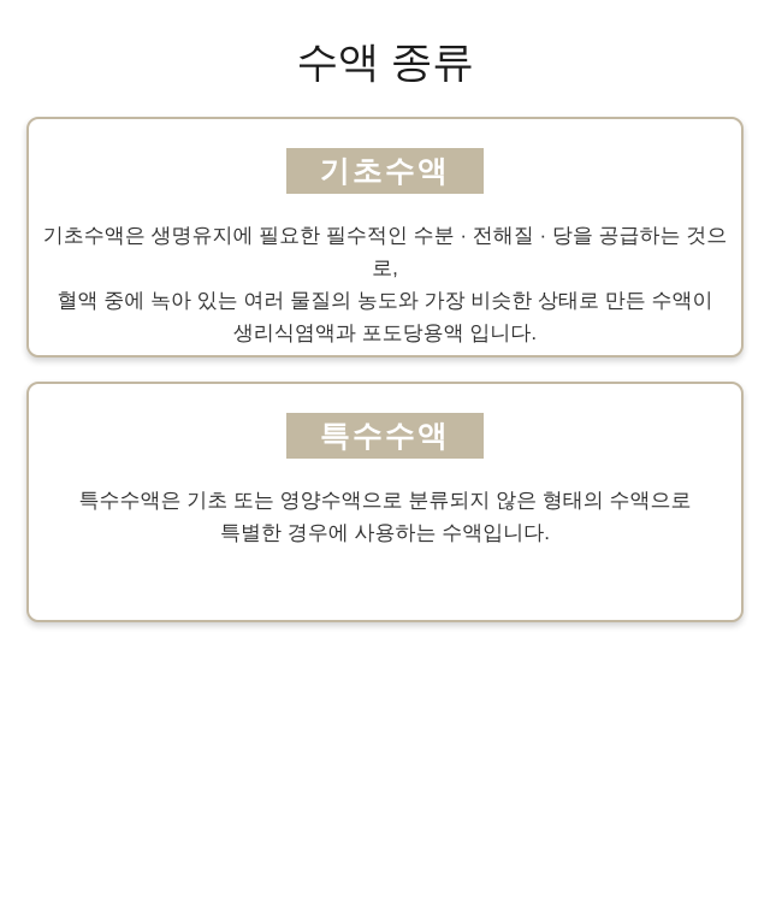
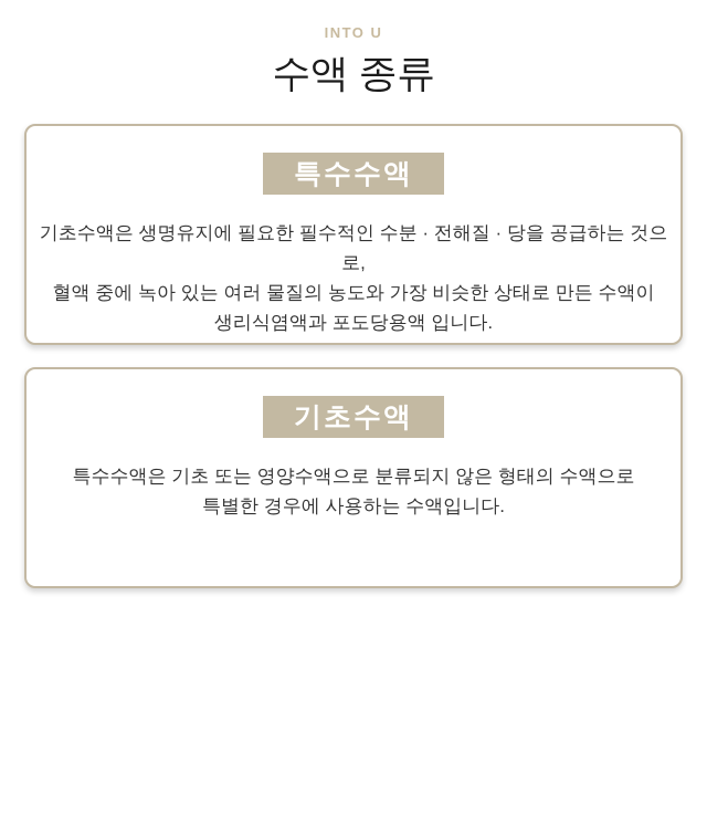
+ INTO U
  수액 종류
- 기초수액
+ 특수수액
  기초수액은 생명유지에 필요한 필수적인 수분 · 전해질 · 당을 공급하는 것으로,
  혈액 중에 녹아 있는 여러 물질의 농도와 가장 비슷한 상태로 만든 수액이
  생리식염액과 포도당용액 입니다.
- 특수수액
+ 기초수액
  특수수액은 기초 또는 영양수액으로 분류되지 않은 형태의 수액으로
  특별한 경우에 사용하는 수액입니다.
